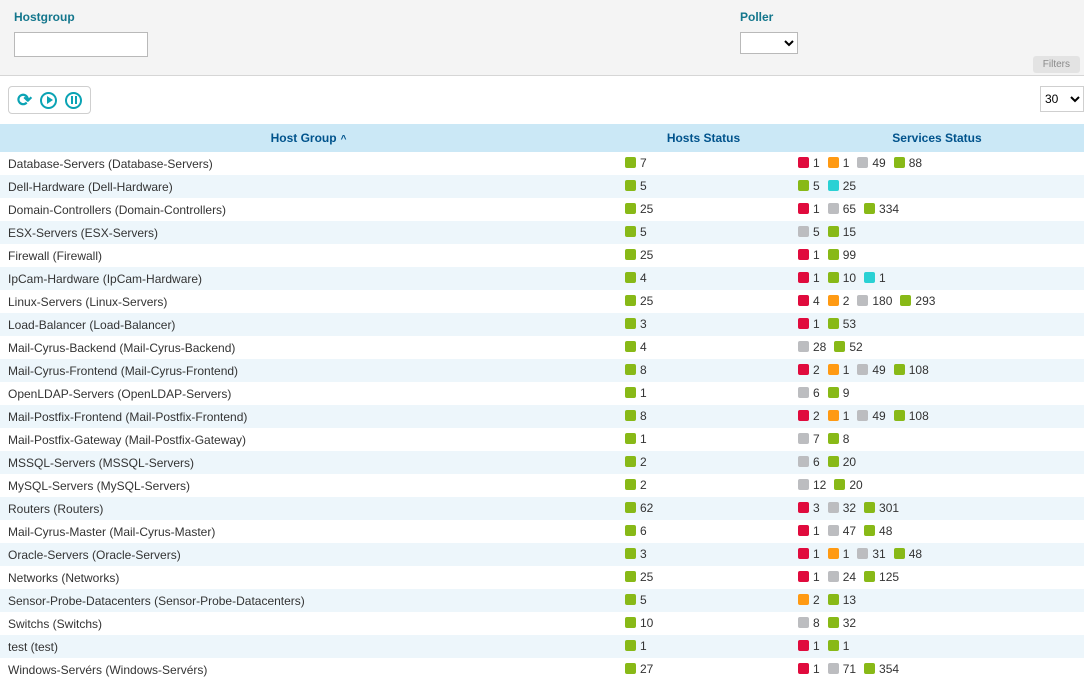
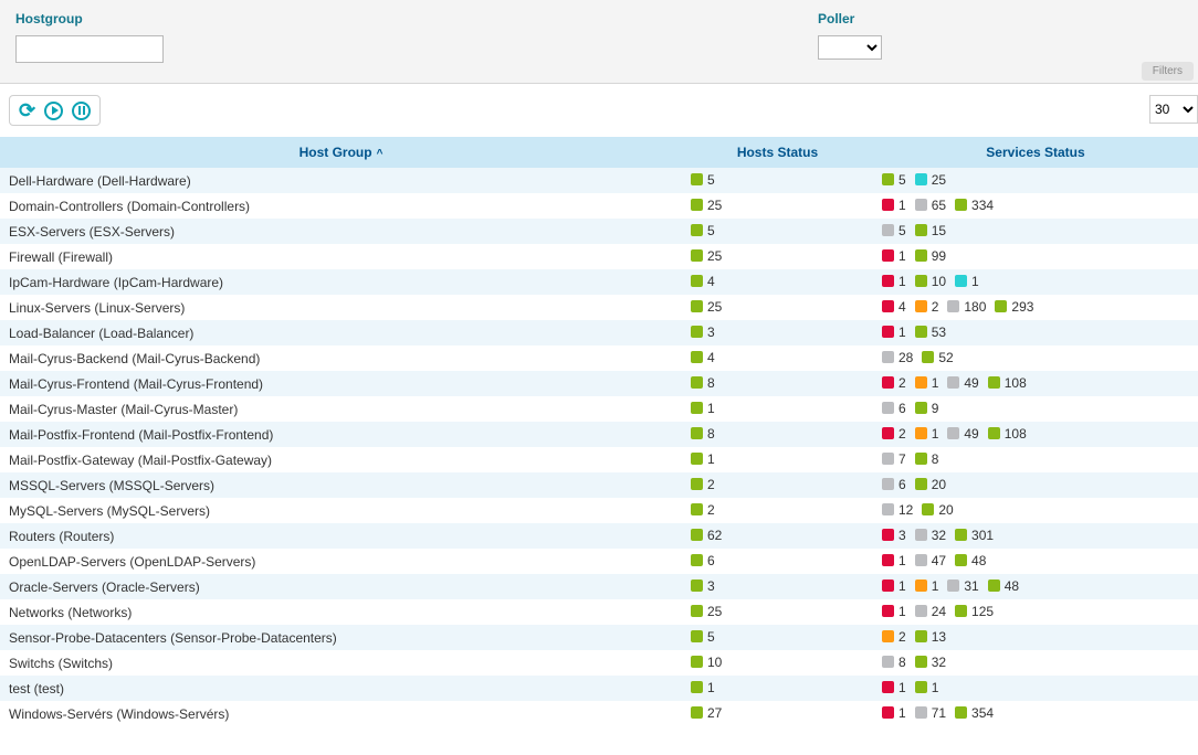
  Hostgroup
  Poller
  Filters
  ⟳
  30
  Host Group ^	Hosts Status	Services Status
- Database-Servers (Database-Servers)	7	1 1 49 88
  Dell-Hardware (Dell-Hardware)	5	5 25
  Domain-Controllers (Domain-Controllers)	25	1 65 334
  ESX-Servers (ESX-Servers)	5	5 15
  Firewall (Firewall)	25	1 99
  IpCam-Hardware (IpCam-Hardware)	4	1 10 1
  Linux-Servers (Linux-Servers)	25	4 2 180 293
  Load-Balancer (Load-Balancer)	3	1 53
  Mail-Cyrus-Backend (Mail-Cyrus-Backend)	4	28 52
  Mail-Cyrus-Frontend (Mail-Cyrus-Frontend)	8	2 1 49 108
- OpenLDAP-Servers (OpenLDAP-Servers)	1	6 9
+ Mail-Cyrus-Master (Mail-Cyrus-Master)	1	6 9
  Mail-Postfix-Frontend (Mail-Postfix-Frontend)	8	2 1 49 108
  Mail-Postfix-Gateway (Mail-Postfix-Gateway)	1	7 8
  MSSQL-Servers (MSSQL-Servers)	2	6 20
  MySQL-Servers (MySQL-Servers)	2	12 20
  Routers (Routers)	62	3 32 301
- Mail-Cyrus-Master (Mail-Cyrus-Master)	6	1 47 48
+ OpenLDAP-Servers (OpenLDAP-Servers)	6	1 47 48
  Oracle-Servers (Oracle-Servers)	3	1 1 31 48
  Networks (Networks)	25	1 24 125
  Sensor-Probe-Datacenters (Sensor-Probe-Datacenters)	5	2 13
  Switchs (Switchs)	10	8 32
  test (test)	1	1 1
  Windows-Servérs (Windows-Servérs)	27	1 71 354
